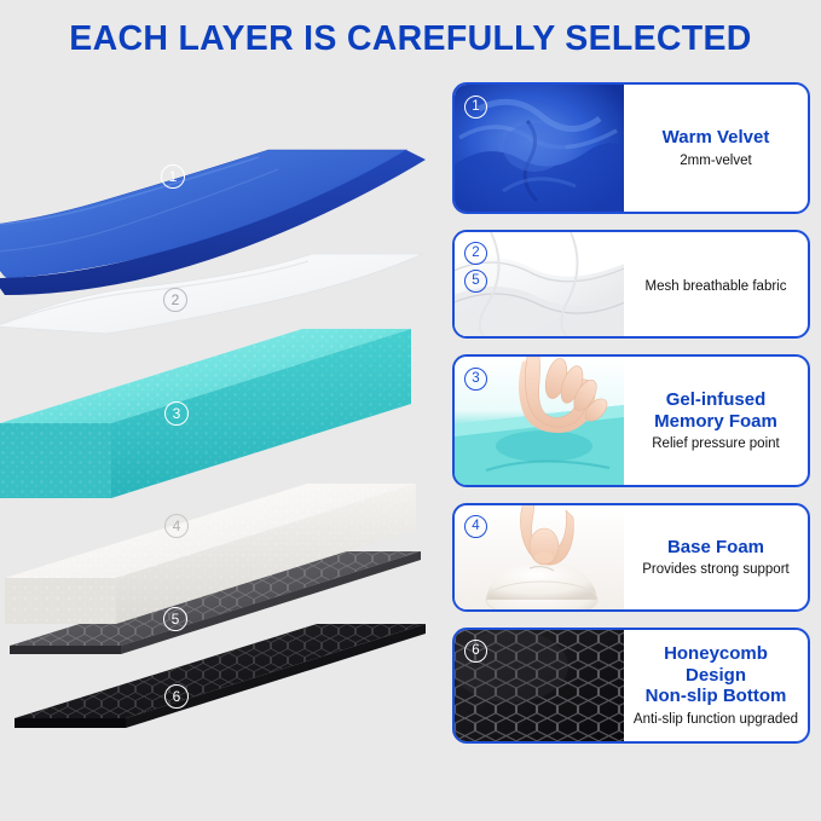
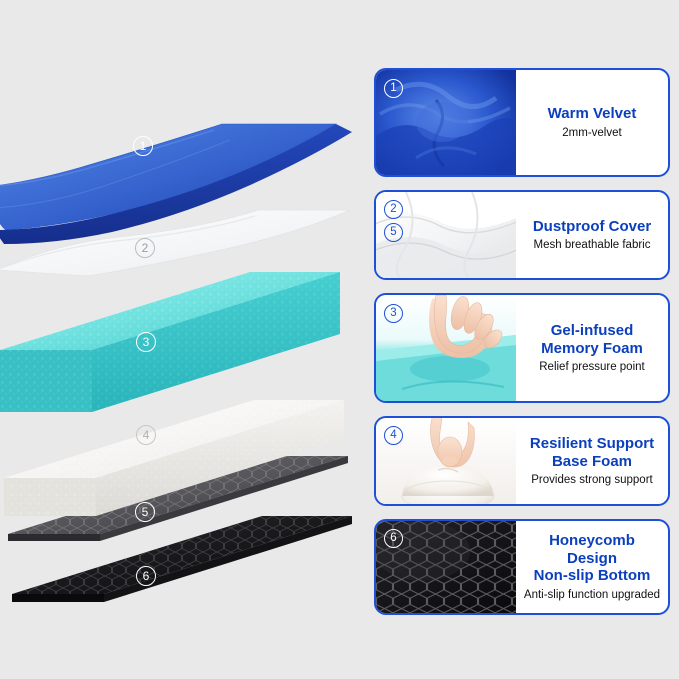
- EACH LAYER IS CAREFULLY SELECTED
  1
  2
  3
  4
  5
  6
  1
  Warm Velvet
  2mm-velvet
  2
  5
+ Dustproof Cover
  Mesh breathable fabric
  3
  Gel-infused
  Memory Foam
  Relief pressure point
  4
+ Resilient Support
  Base Foam
  Provides strong support
  6
  Honeycomb Design
  Non-slip Bottom
  Anti-slip function upgraded
